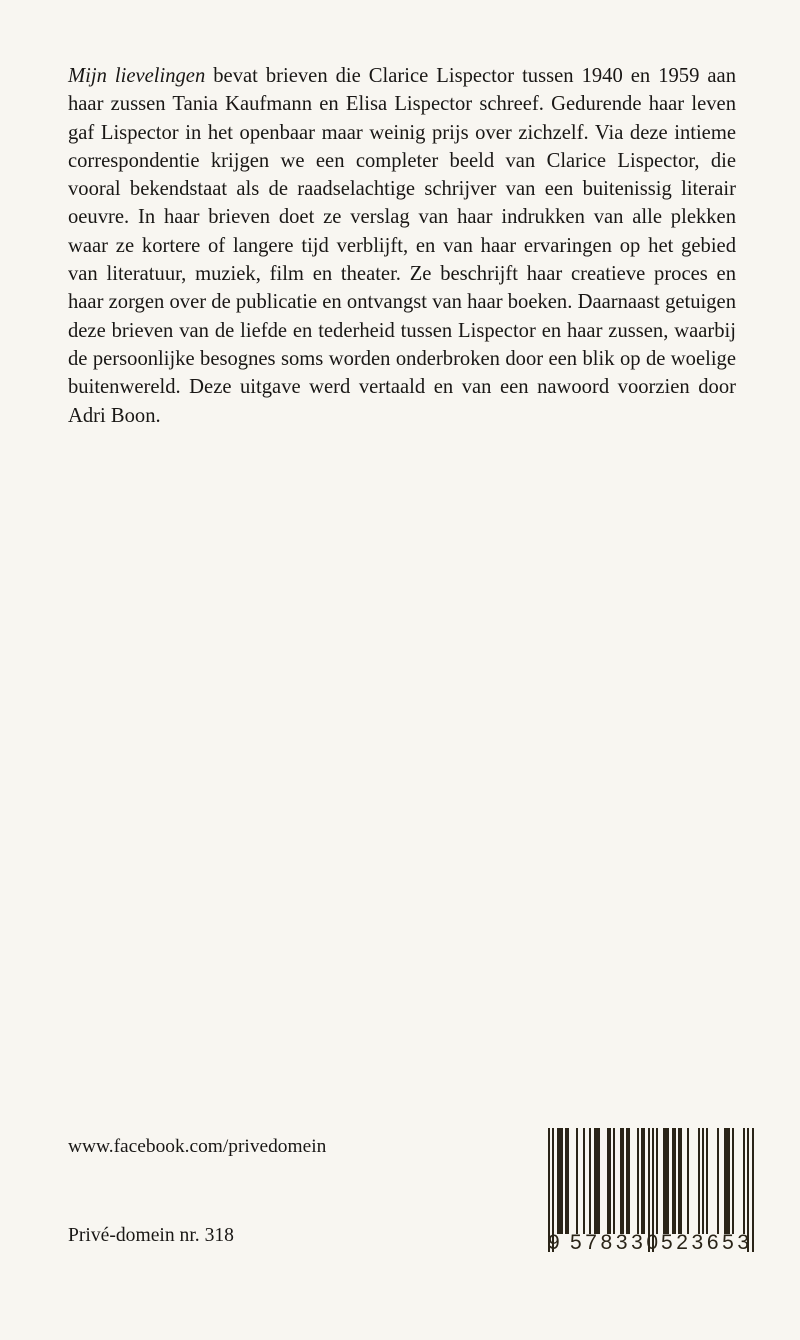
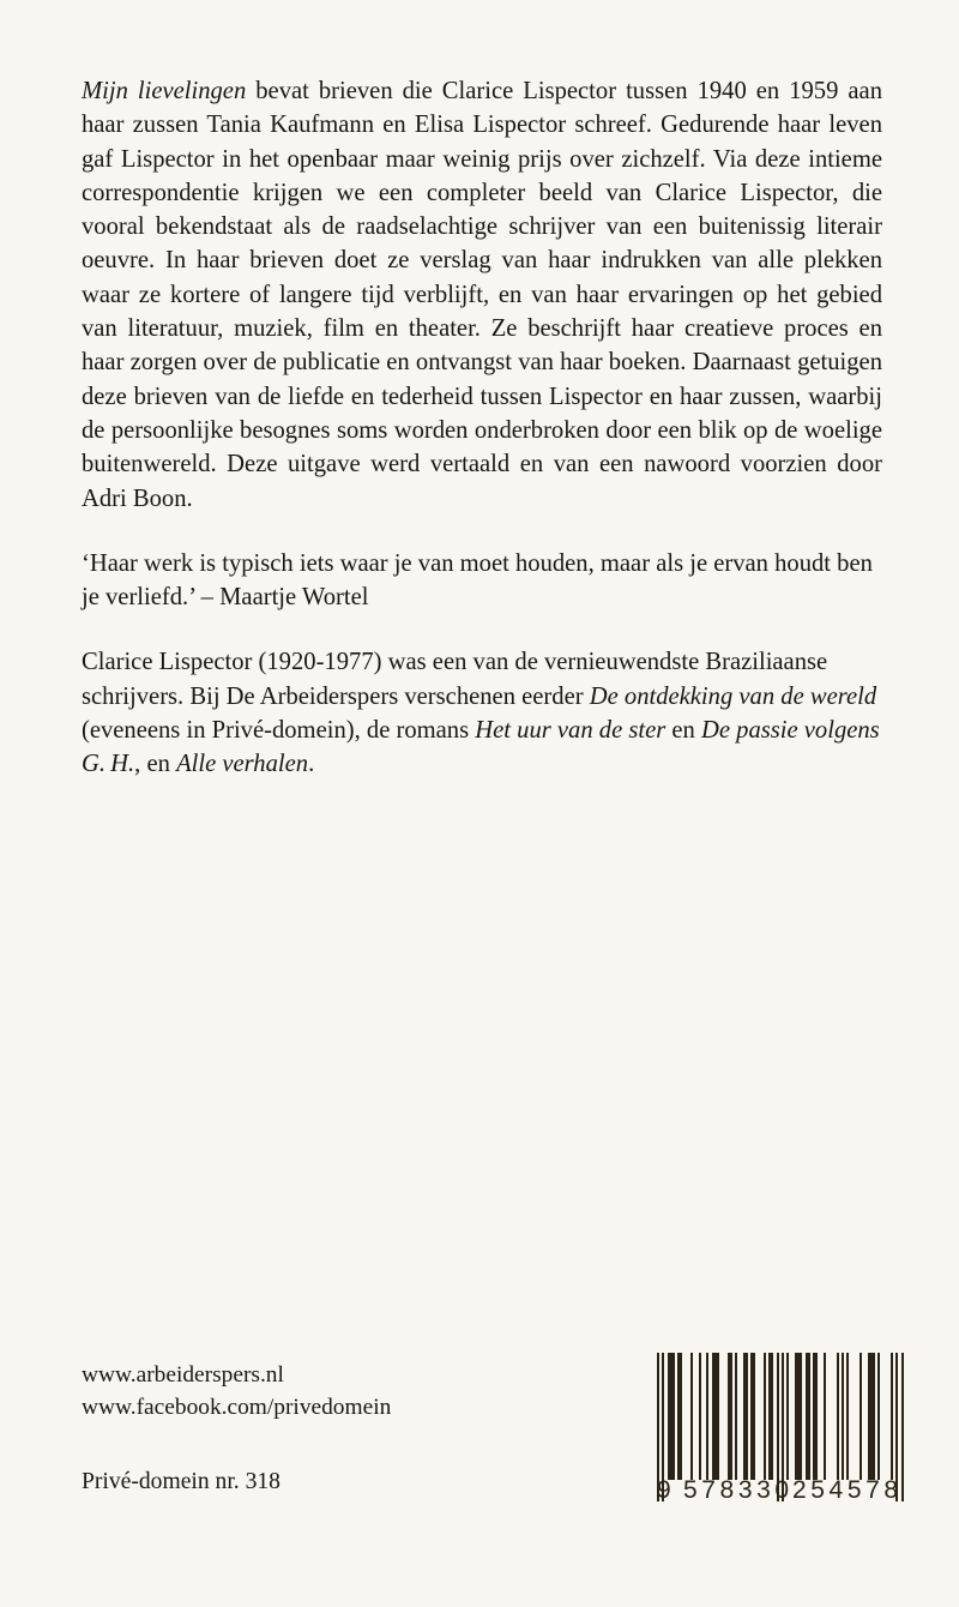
  Mijn lievelingen bevat brieven die Clarice Lispector tussen 1940 en 1959 aan haar zussen Tania Kaufmann en Elisa Lispector schreef. Gedurende haar leven gaf Lispector in het openbaar maar weinig prijs over zichzelf. Via deze intieme correspondentie krijgen we een completer beeld van Clarice Lispector, die vooral bekendstaat als de raadselachtige schrijver van een buitenissig literair oeuvre. In haar brieven doet ze verslag van haar indrukken van alle plekken waar ze kortere of langere tijd verblijft, en van haar ervaringen op het gebied van literatuur, muziek, film en theater. Ze beschrijft haar creatieve proces en haar zorgen over de publicatie en ontvangst van haar boeken. Daarnaast getuigen deze brieven van de liefde en tederheid tussen Lispector en haar zussen, waarbij de persoonlijke besognes soms worden onderbroken door een blik op de woelige buitenwereld. Deze uitgave werd vertaald en van een nawoord voorzien door Adri Boon.
+ ‘Haar werk is typisch iets waar je van moet houden, maar als je ervan houdt ben je verliefd.’ – Maartje Wortel
+ Clarice Lispector (1920-1977) was een van de vernieuwendste Braziliaanse schrijvers. Bij De Arbeiderspers verschenen eerder De ontdekking van de wereld (eveneens in Privé-domein), de romans Het uur van de ster en De passie volgens G. H., en Alle verhalen.
+ www.arbeiderspers.nl
  www.facebook.com/privedomein
  Privé-domein nr. 318
  9
  578330
- 523653
+ 254578
